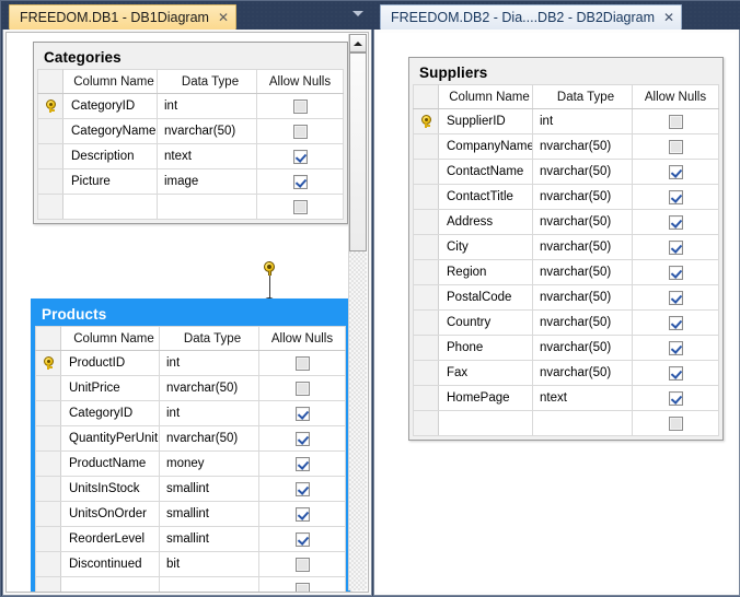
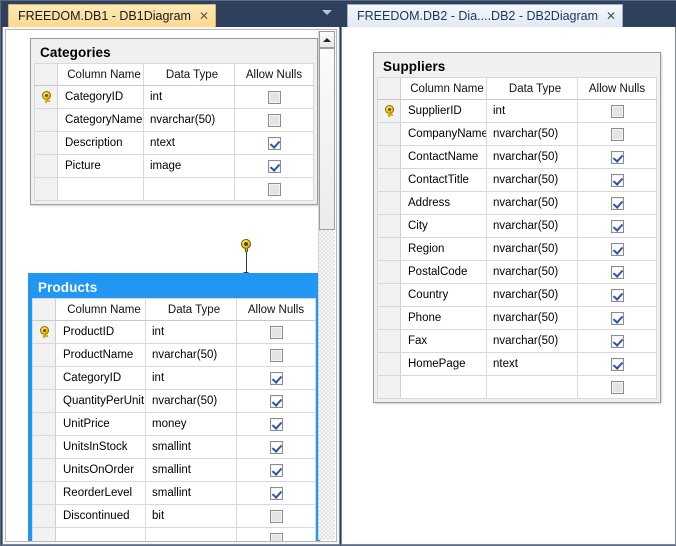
  FREEDOM.DB1 - DB1Diagram
  ✕
  FREEDOM.DB2 - Dia....DB2 - DB2Diagram
  ✕
  Categories
  	Column Name	Data Type	Allow Nulls
  	CategoryID	int
  	CategoryName	nvarchar(50)
  	Description	ntext
  	Picture	image
  Products
  	Column Name	Data Type	Allow Nulls
  	ProductID	int
- 	UnitPrice	nvarchar(50)
+ 	ProductName	nvarchar(50)
  	CategoryID	int
  	QuantityPerUnit	nvarchar(50)
- 	ProductName	money
+ 	UnitPrice	money
  	UnitsInStock	smallint
  	UnitsOnOrder	smallint
  	ReorderLevel	smallint
  	Discontinued	bit
  Suppliers
  	Column Name	Data Type	Allow Nulls
  	SupplierID	int
  	CompanyName	nvarchar(50)
  	ContactName	nvarchar(50)
  	ContactTitle	nvarchar(50)
  	Address	nvarchar(50)
  	City	nvarchar(50)
  	Region	nvarchar(50)
  	PostalCode	nvarchar(50)
  	Country	nvarchar(50)
  	Phone	nvarchar(50)
  	Fax	nvarchar(50)
  	HomePage	ntext
